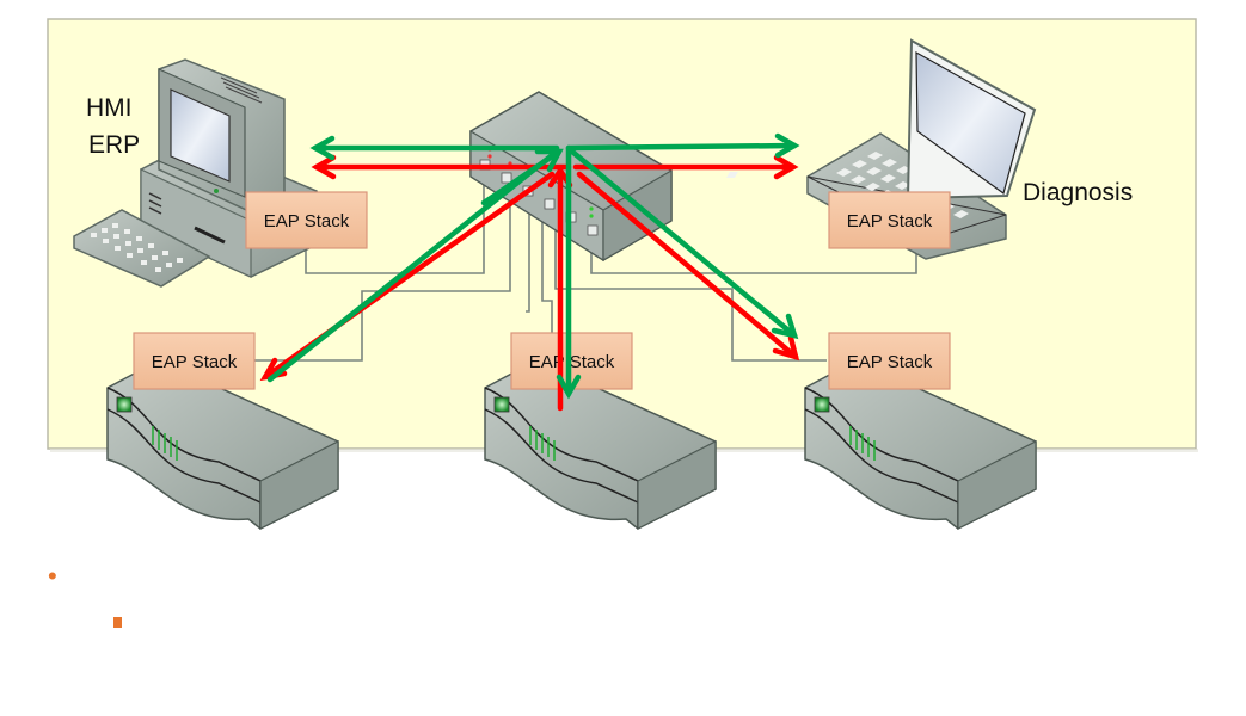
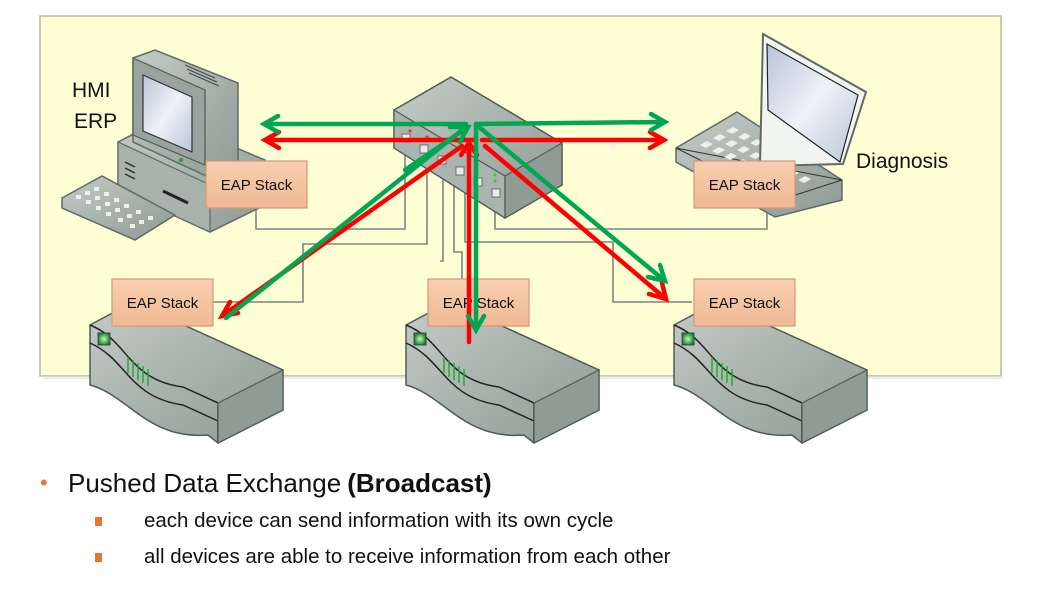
  HMI
  ERP
  Diagnosis
  EAP Stack
  EAP Stack
  EAP Stack
  EA Stack
  EAP Stack
  •
+ Pushed Data Exchange
+ (Broadcast)
+ each device can send information with its own cycle
+ all devices are able to receive information from each other
